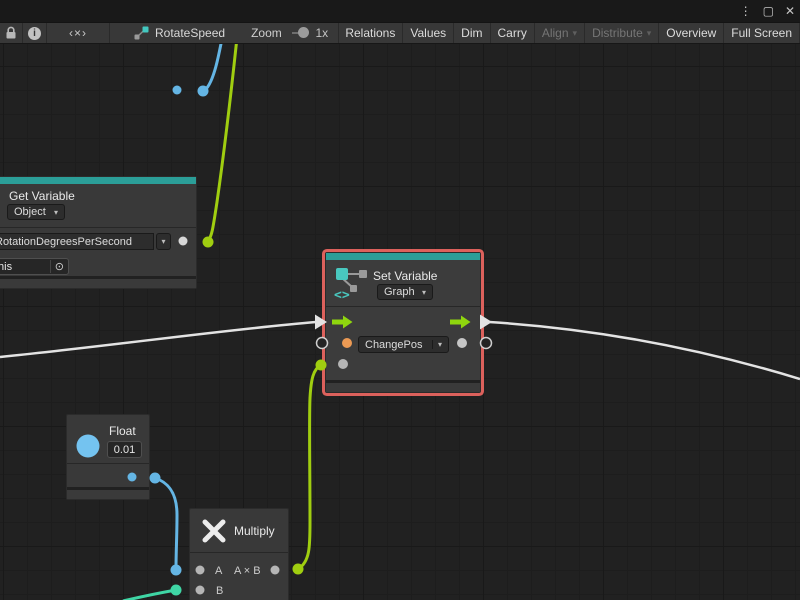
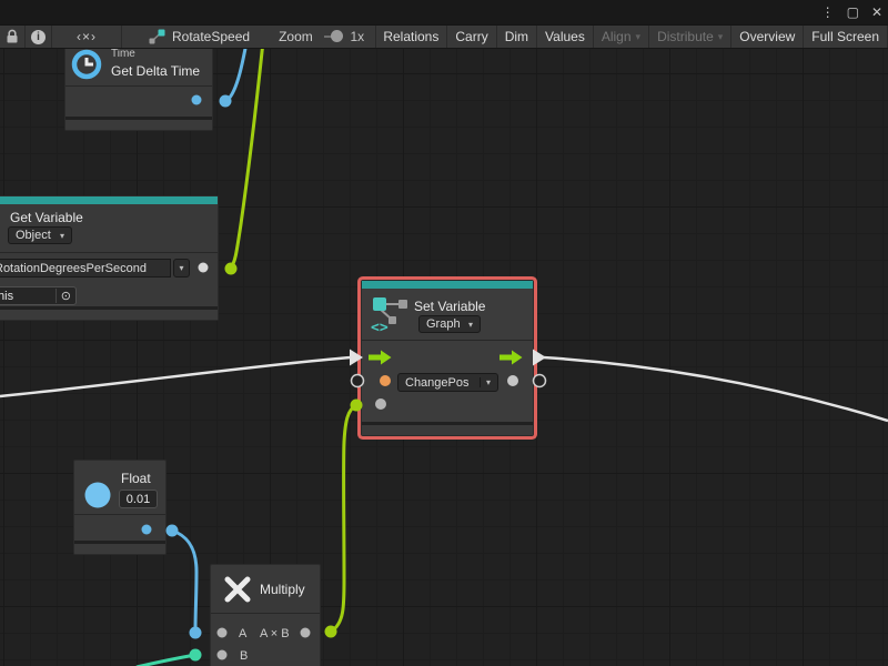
  ⋮
  ▢
  ✕
  i
  ‹×›
  RotateSpeed
  Zoom
  1x
  Relations
- Values
+ Carry
  Dim
- Carry
+ Values
  Align
  ▾
  Distribute
  ▾
  Overview
  Full Screen
+ Time
+ Get Delta Time
  Get Variable
  Object
  ▾
  otationDegreesPerSecond
  ▾
  his
  ⊙
  <>
  Set Variable
  Graph
  ▾
  ChangePos
  ▾
  Float
  0.01
  Multiply
  A
  A × B
  B
